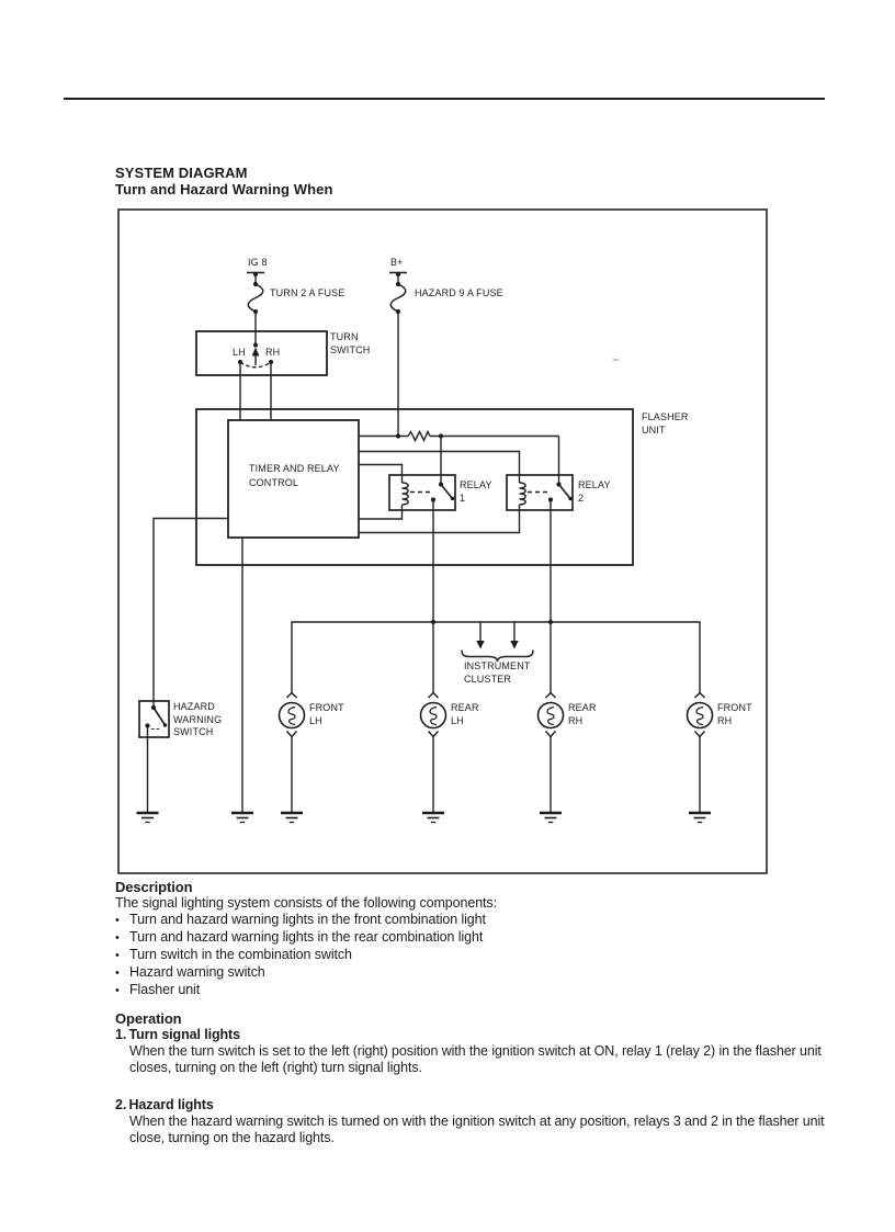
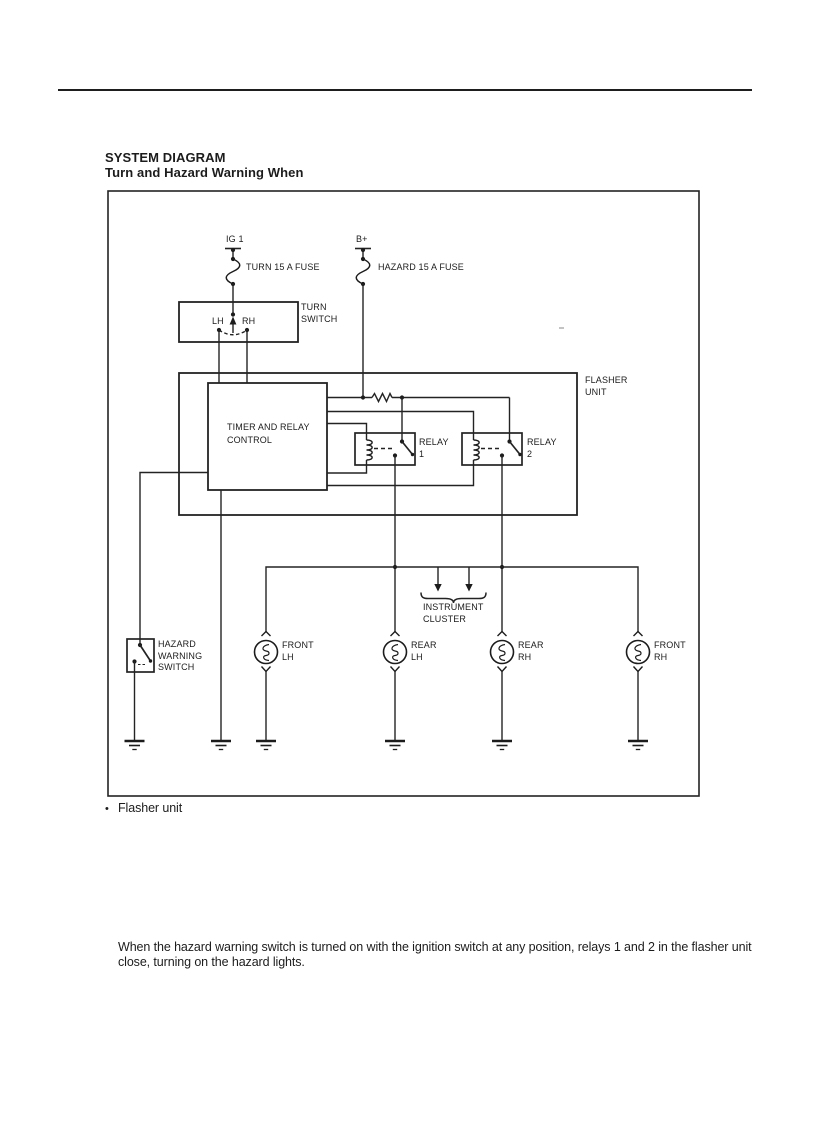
  SYSTEM DIAGRAM
  Turn and Hazard Warning When
- IG 8
+ IG 1
  B+
- TURN 2 A FUSE
+ TURN 15 A FUSE
- HAZARD 9 A FUSE
+ HAZARD 15 A FUSE
  LH
  RH
  TURN
  SWITCH
  FLASHER
  UNIT
  TIMER AND RELAY
  CONTROL
  RELAY
  1
  RELAY
  2
  INSTRUMENT
  CLUSTER
  HAZARD
  WARNING
  SWITCH
  FRONT
  LH
  REAR
  LH
  REAR
  RH
  FRONT
  RH
- Description
- The signal lighting system consists of the following components:
- • Turn and hazard warning lights in the front combination light
- • Turn and hazard warning lights in the rear combination light
- • Turn switch in the combination switch
- • Hazard warning switch
  • Flasher unit
- Operation
- 1. Turn signal lights
- When the turn switch is set to the left (right) position with the ignition switch at ON, relay 1 (relay 2) in the flasher unit closes, turning on the left (right) turn signal lights.
- 2. Hazard lights
- When the hazard warning switch is turned on with the ignition switch at any position, relays 3 and 2 in the flasher unit close, turning on the hazard lights.
+ When the hazard warning switch is turned on with the ignition switch at any position, relays 1 and 2 in the flasher unit close, turning on the hazard lights.
